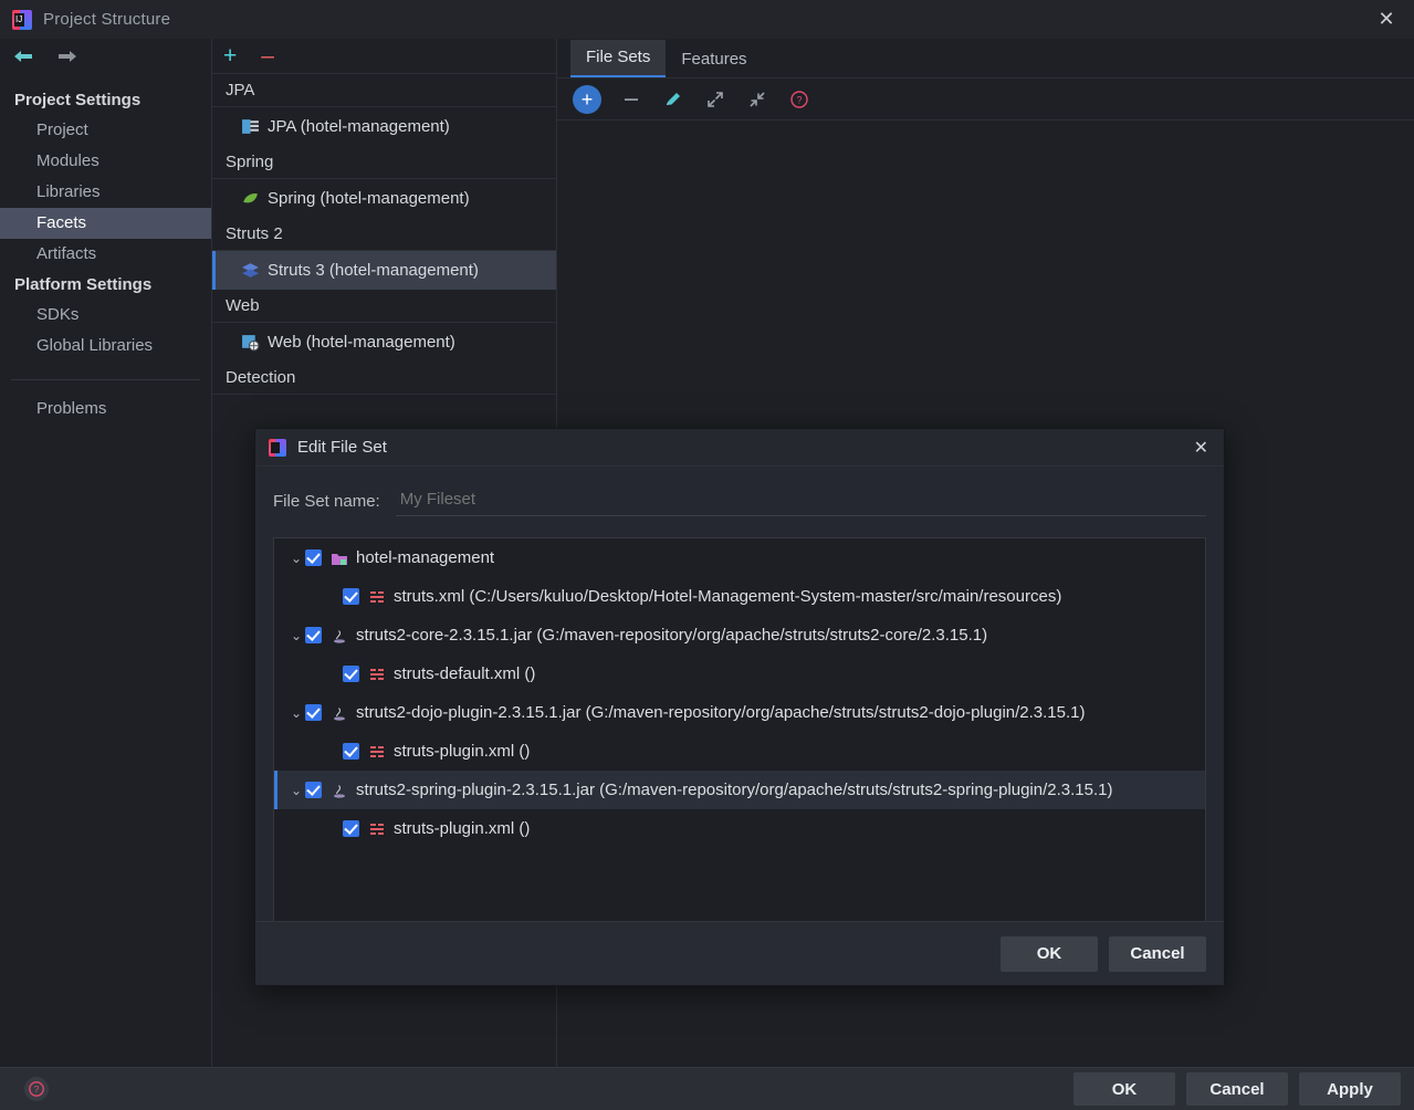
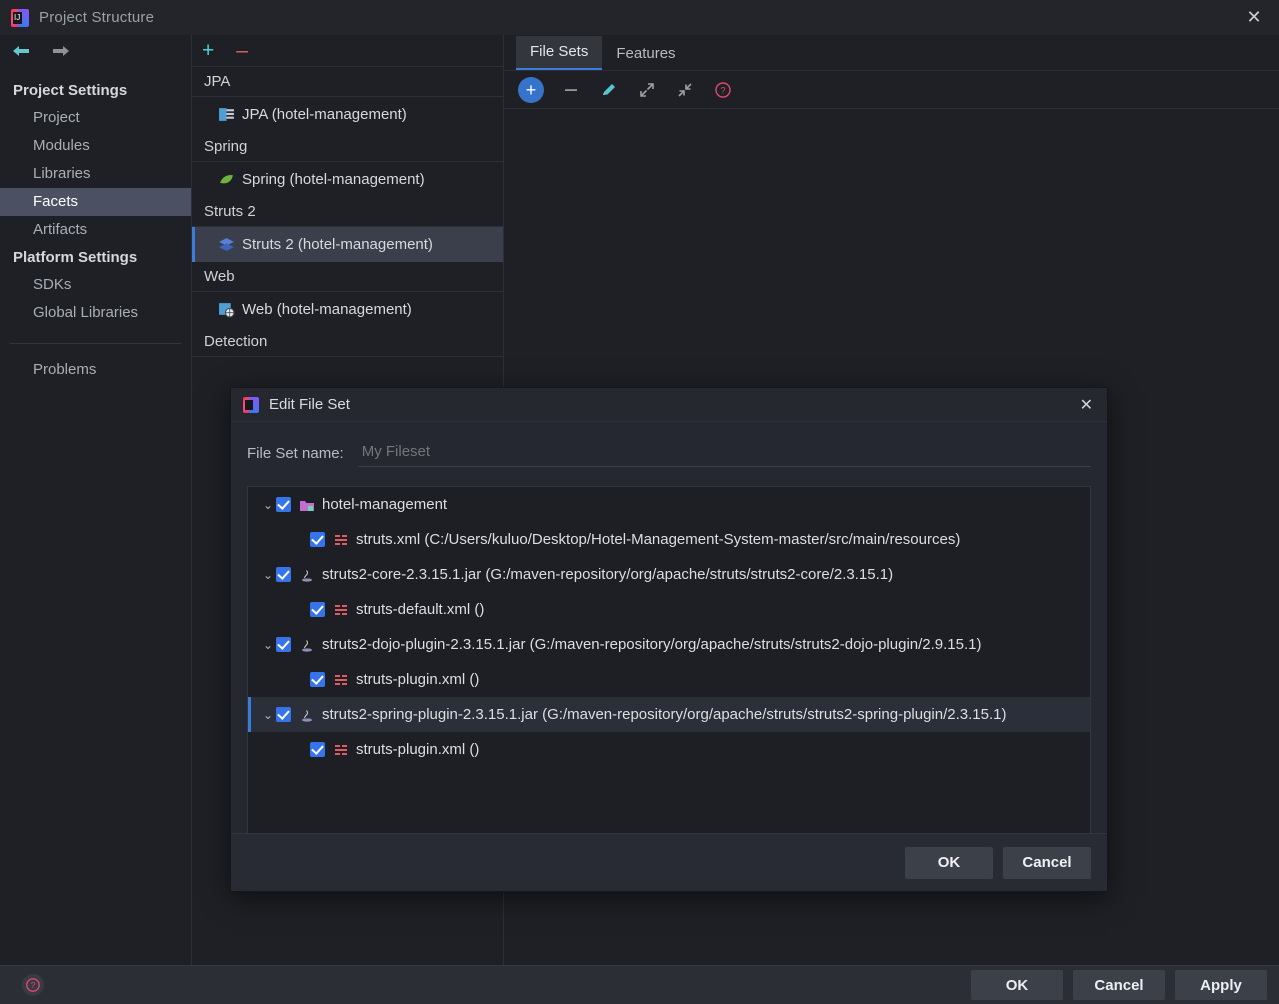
  IJ
  Project Structure
  ✕
  Project Settings
  Project
  Modules
  Libraries
  Facets
  Artifacts
  Platform Settings
  SDKs
  Global Libraries
  Problems
  +
  –
  JPA
  JPA (hotel-management)
  Spring
  Spring (hotel-management)
  Struts 2
- Struts 3 (hotel-management)
+ Struts 2 (hotel-management)
  Web
  Web (hotel-management)
  Detection
  File Sets
  Features
  +
  ?
  ?
  OK
  Cancel
  Apply
  Edit File Set
  ✕
  File Set name:
  My Fileset
  ⌄
  hotel-management
  struts.xml (C:/Users/kuluo/Desktop/Hotel-Management-System-master/src/main/resources)
  ⌄
  struts2-core-2.3.15.1.jar (G:/maven-repository/org/apache/struts/struts2-core/2.3.15.1)
  struts-default.xml ()
  ⌄
- struts2-dojo-plugin-2.3.15.1.jar (G:/maven-repository/org/apache/struts/struts2-dojo-plugin/2.3.15.1)
+ struts2-dojo-plugin-2.3.15.1.jar (G:/maven-repository/org/apache/struts/struts2-dojo-plugin/2.9.15.1)
  struts-plugin.xml ()
  ⌄
  struts2-spring-plugin-2.3.15.1.jar (G:/maven-repository/org/apache/struts/struts2-spring-plugin/2.3.15.1)
  struts-plugin.xml ()
  OK
  Cancel
